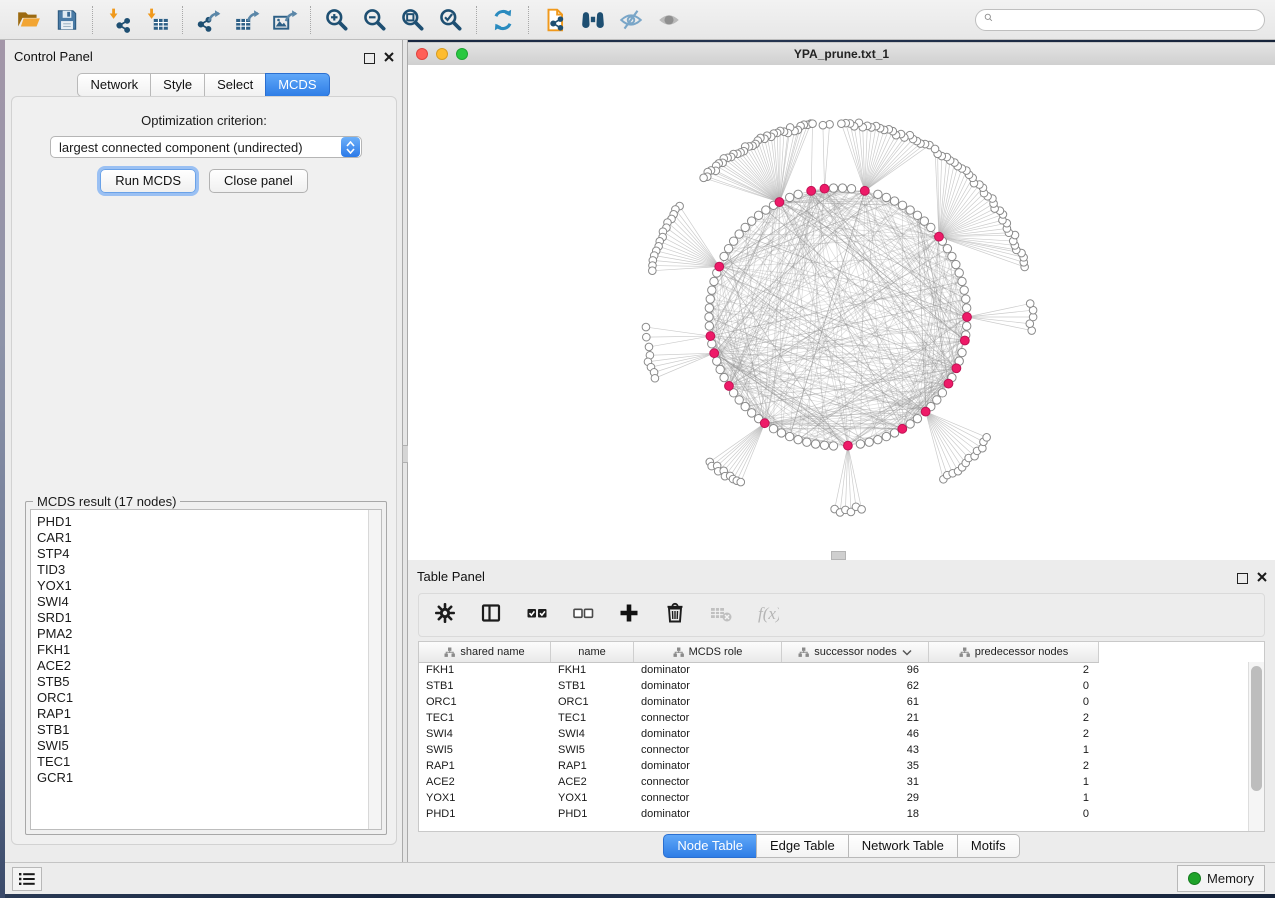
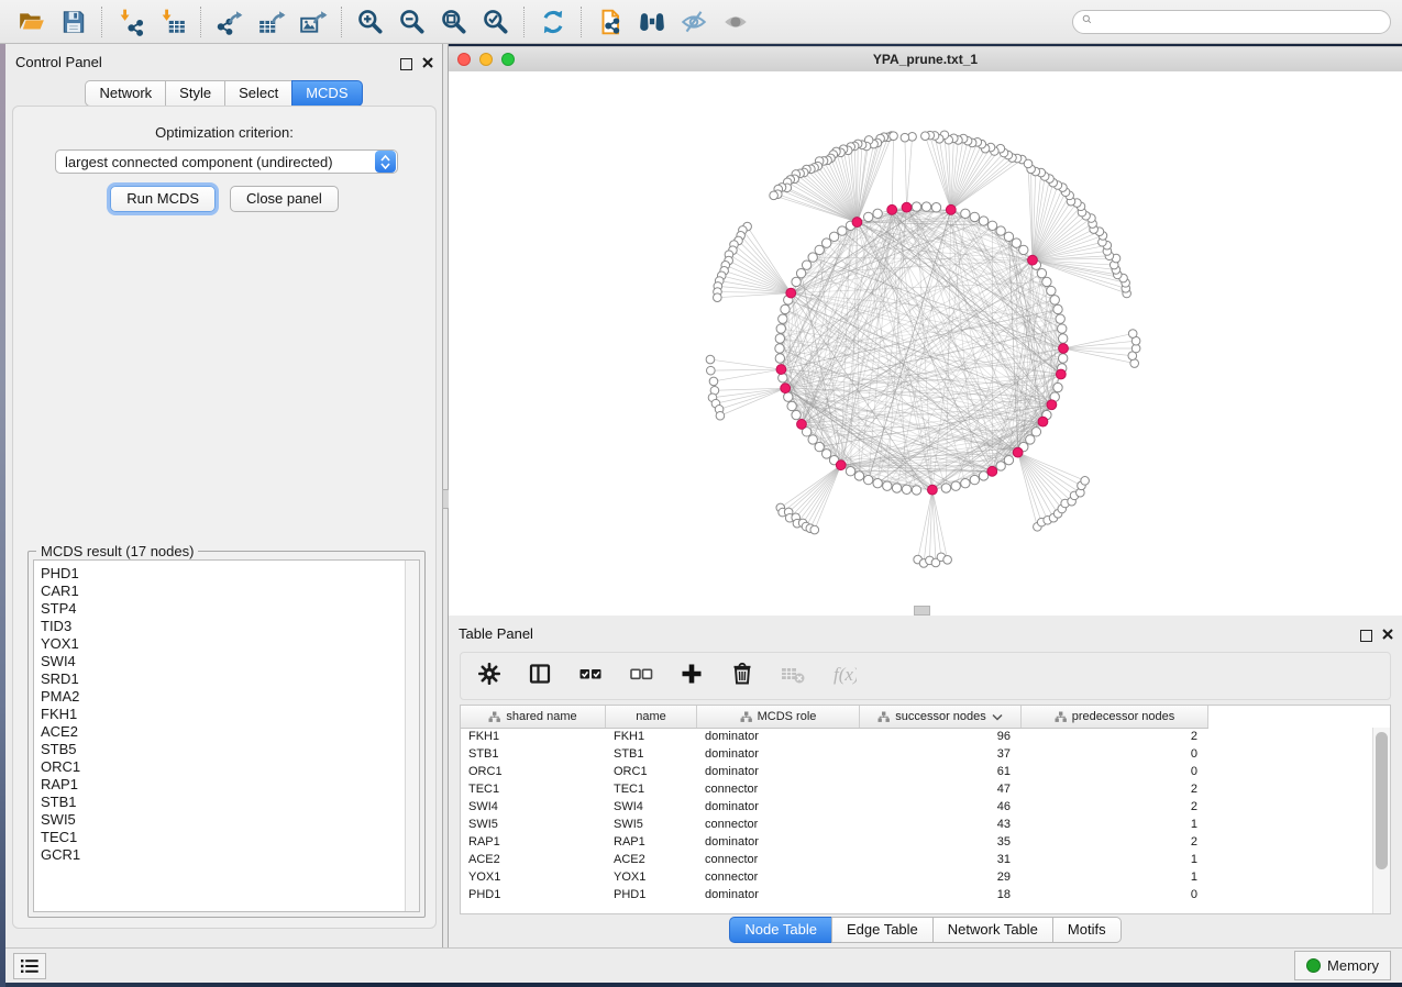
  Control Panel
  Network
  Style
  Select
  MCDS
  Optimization criterion:
  largest connected component (undirected)
  Run MCDS
  Close panel
  MCDS result (17 nodes)
  PHD1
  CAR1
  STP4
  TID3
  YOX1
  SWI4
  SRD1
  PMA2
  FKH1
  ACE2
  STB5
  ORC1
  RAP1
  STB1
  SWI5
  TEC1
  GCR1
  YPA_prune.txt_1
  Table Panel
  f(x)
  shared name
  name
  MCDS role
  successor nodes
  predecessor nodes
  FKH1
  FKH1
  dominator
  96
  2
  STB1
  STB1
  dominator
- 62
+ 37
  0
  ORC1
  ORC1
  dominator
  61
  0
  TEC1
  TEC1
  connector
- 21
+ 47
  2
  SWI4
  SWI4
  dominator
  46
  2
  SWI5
  SWI5
  connector
  43
  1
  RAP1
  RAP1
  dominator
  35
  2
  ACE2
  ACE2
  connector
  31
  1
  YOX1
  YOX1
  connector
  29
  1
  PHD1
  PHD1
  dominator
  18
  0
  Node Table
  Edge Table
  Network Table
  Motifs
  Memory
